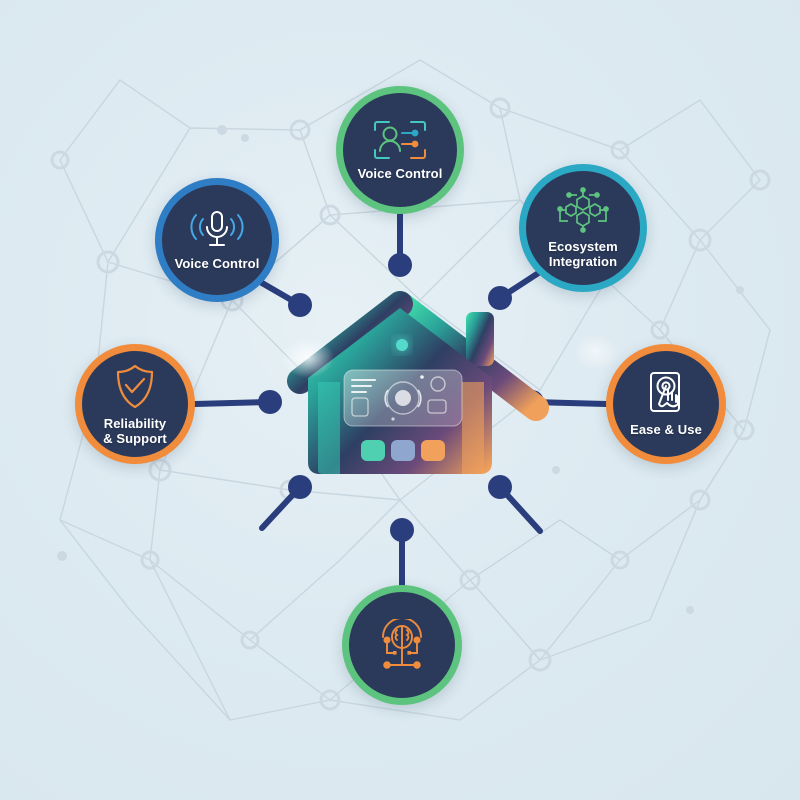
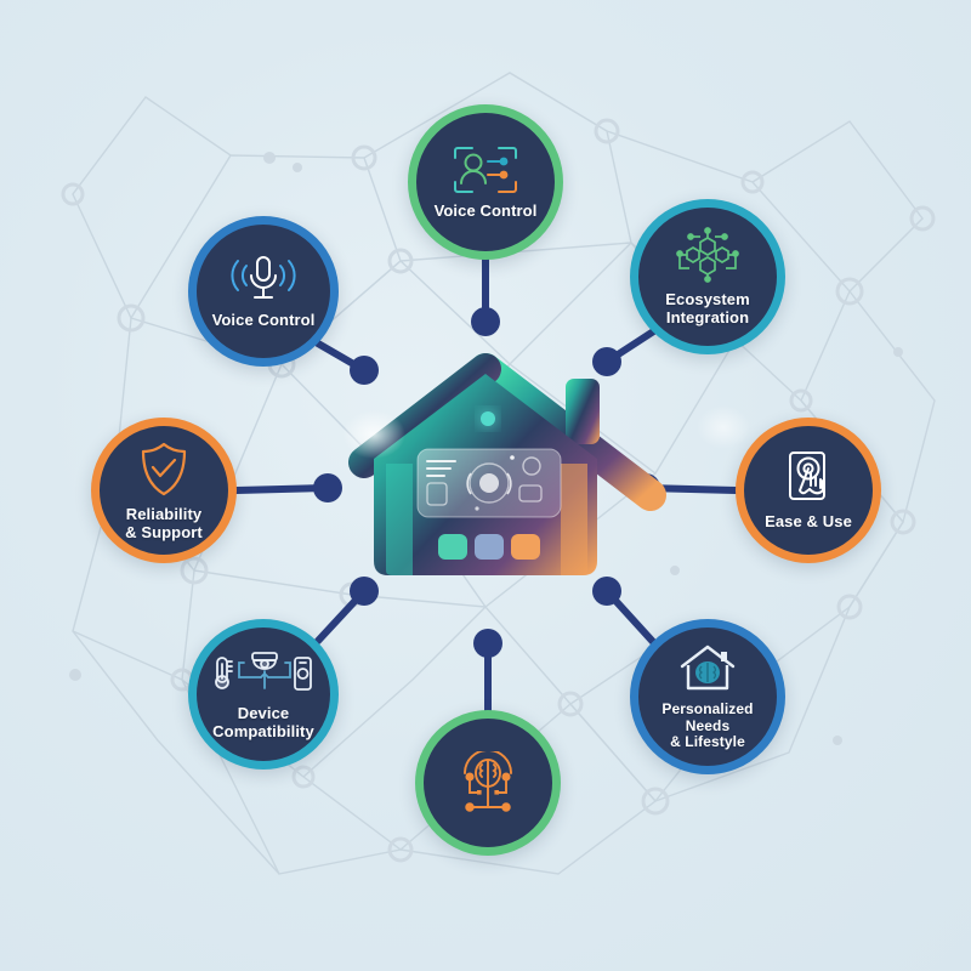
  Voice Control
  Voice Control
  Ecosystem
  Integration
  Ease & Use
+ Personalized Needs
+ & Lifestyle
+ Device
+ Compatibility
  Reliability
  & Support
